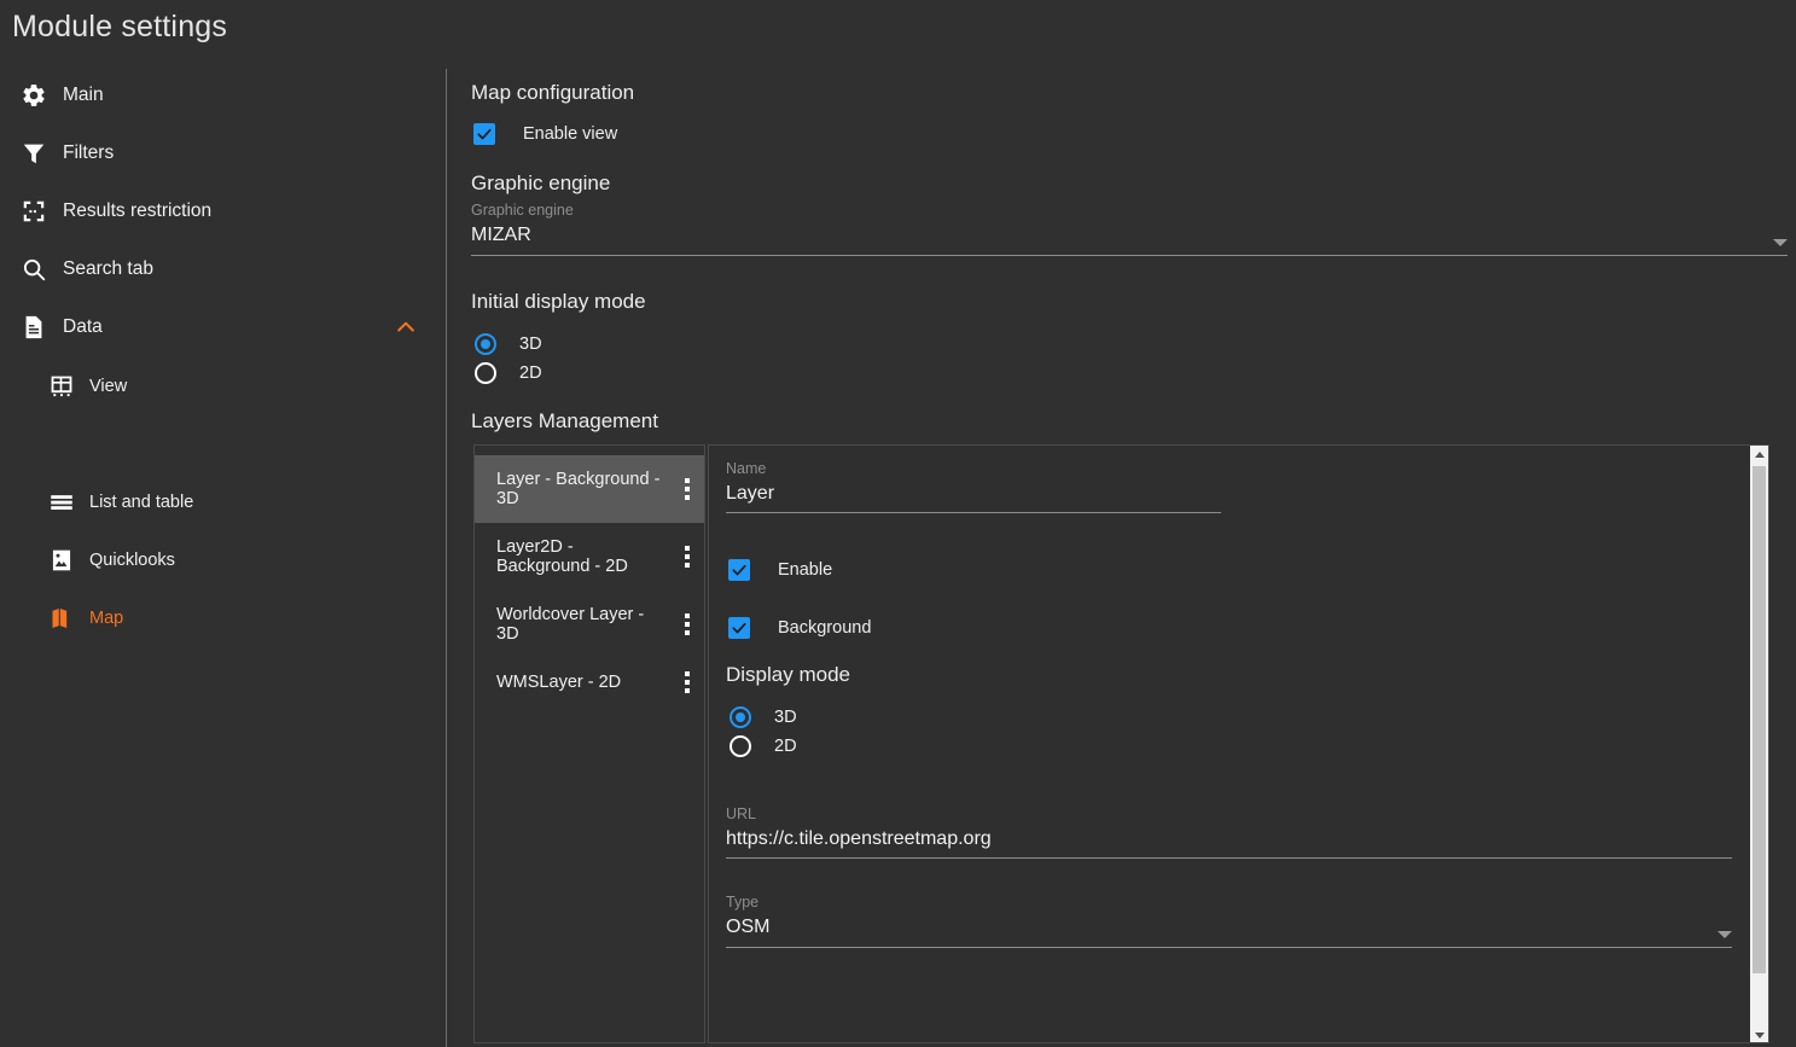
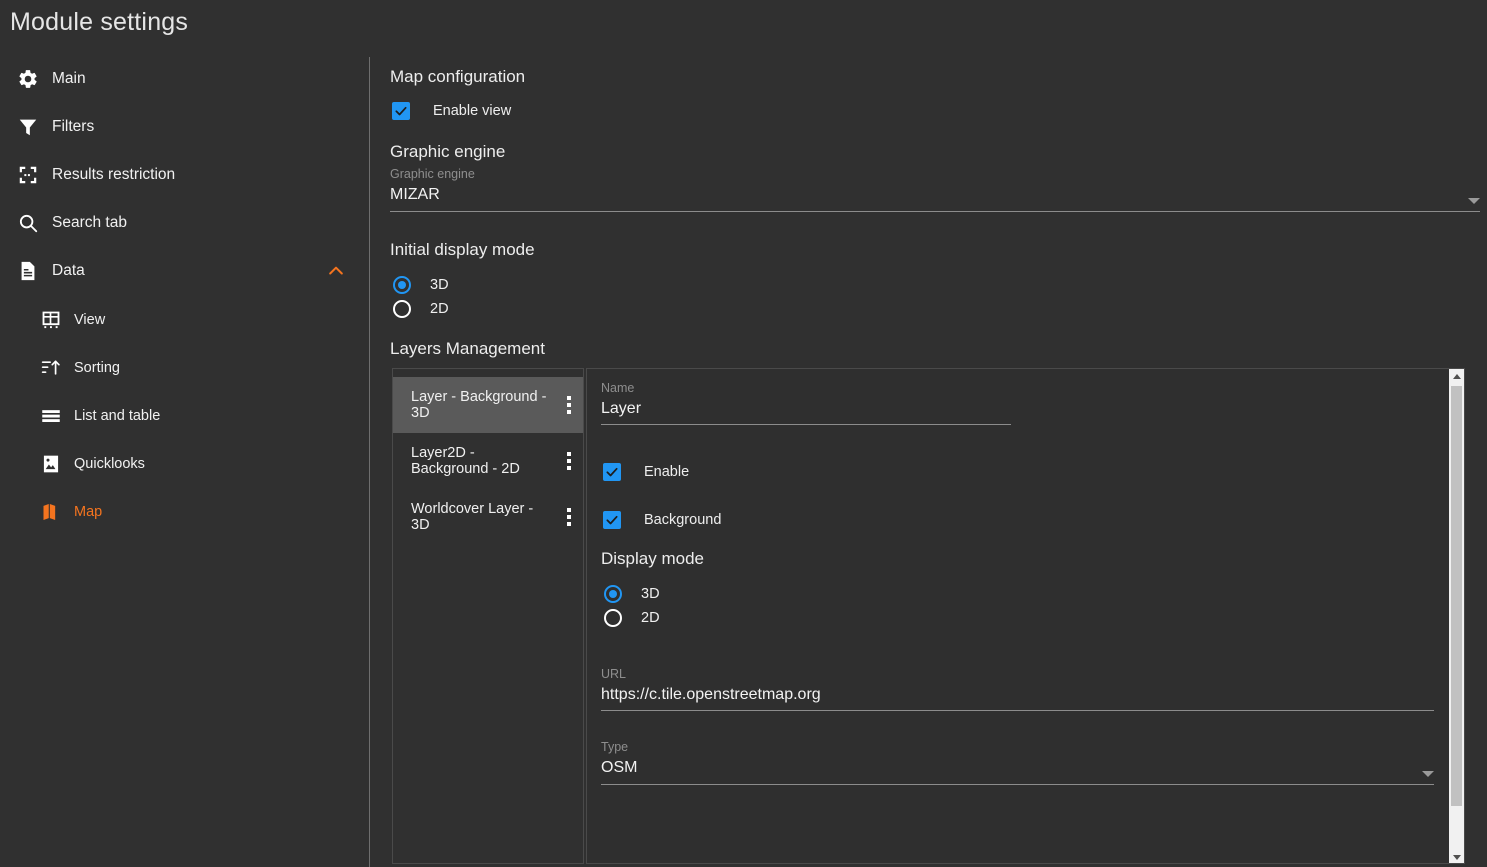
  Module settings
  Main
  Filters
  Results restriction
  Search tab
  Data
  View
+ Sorting
  List and table
  Quicklooks
  Map
  Map configuration
  Enable view
  Graphic engine
  Graphic engine
  MIZAR
  Initial display mode
  3D
  2D
  Layers Management
  Layer - Background - 3D
  Layer2D - Background - 2D
  Worldcover Layer - 3D
- WMSLayer - 2D
  Name
  Layer
  Enable
  Background
  Display mode
  3D
  2D
  URL
  https://c.tile.openstreetmap.org
  Type
  OSM
